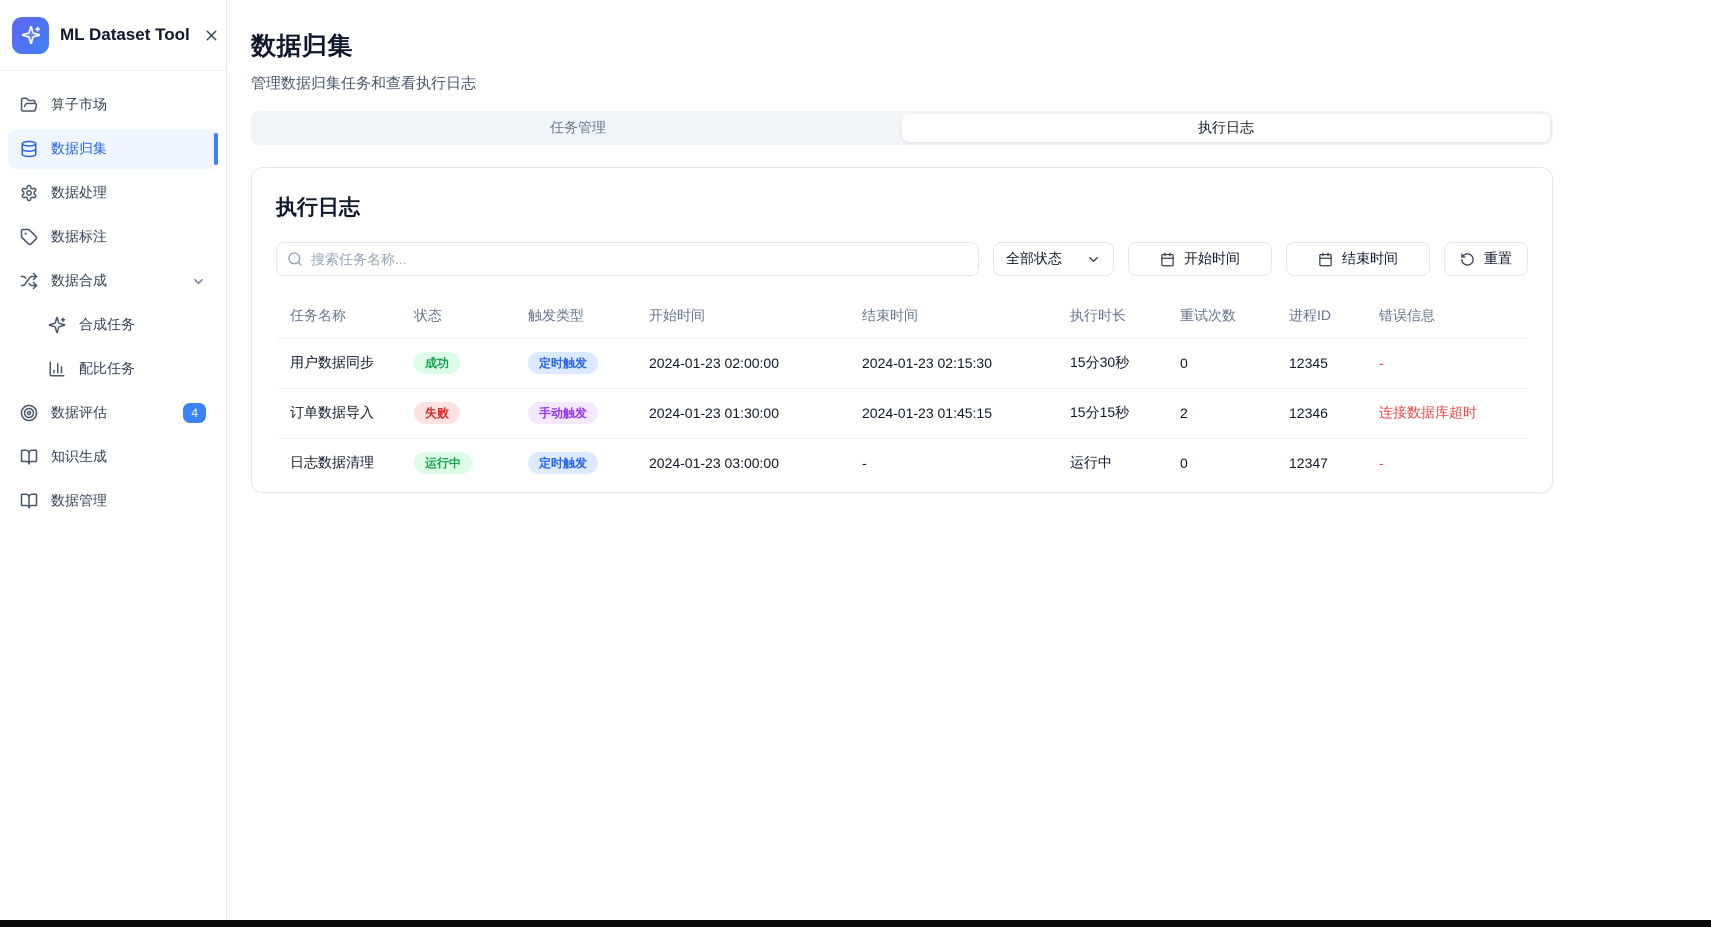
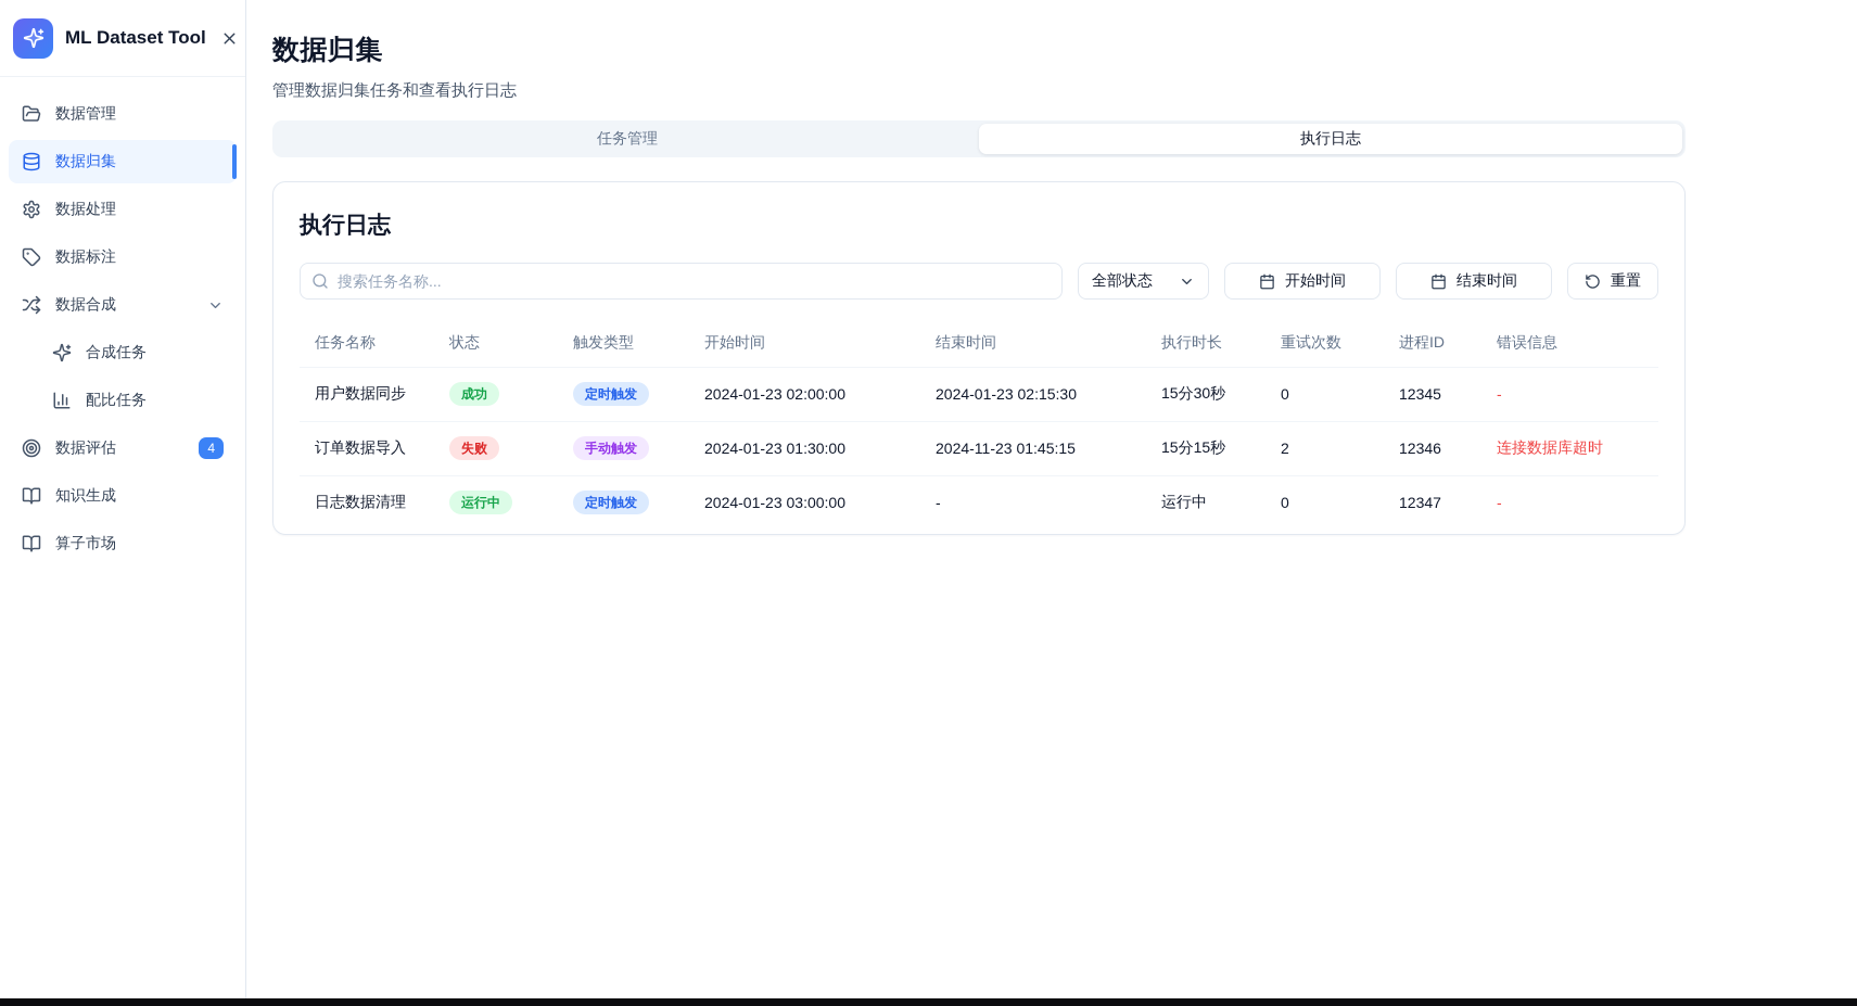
  ML Dataset Tool
- 算子市场
+ 数据管理
  数据归集
  数据处理
  数据标注
  数据合成
  合成任务
  配比任务
  数据评估
  4
  知识生成
- 数据管理
+ 算子市场
  数据归集
  管理数据归集任务和查看执行日志
  任务管理
  执行日志
  执行日志
  搜索任务名称...
  全部状态
  开始时间
  结束时间
  重置
  任务名称	状态	触发类型	开始时间	结束时间	执行时长	重试次数	进程ID	错误信息
  用户数据同步	成功	定时触发	2024-01-23 02:00:00	2024-01-23 02:15:30	15分30秒	0	12345	-
- 订单数据导入	失败	手动触发	2024-01-23 01:30:00	2024-01-23 01:45:15	15分15秒	2	12346	连接数据库超时
+ 订单数据导入	失败	手动触发	2024-01-23 01:30:00	2024-11-23 01:45:15	15分15秒	2	12346	连接数据库超时
  日志数据清理	运行中	定时触发	2024-01-23 03:00:00	-	运行中	0	12347	-
